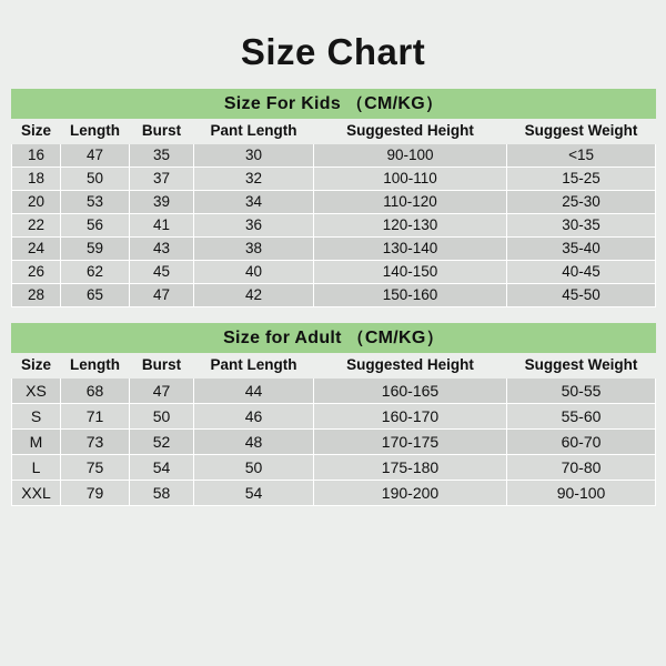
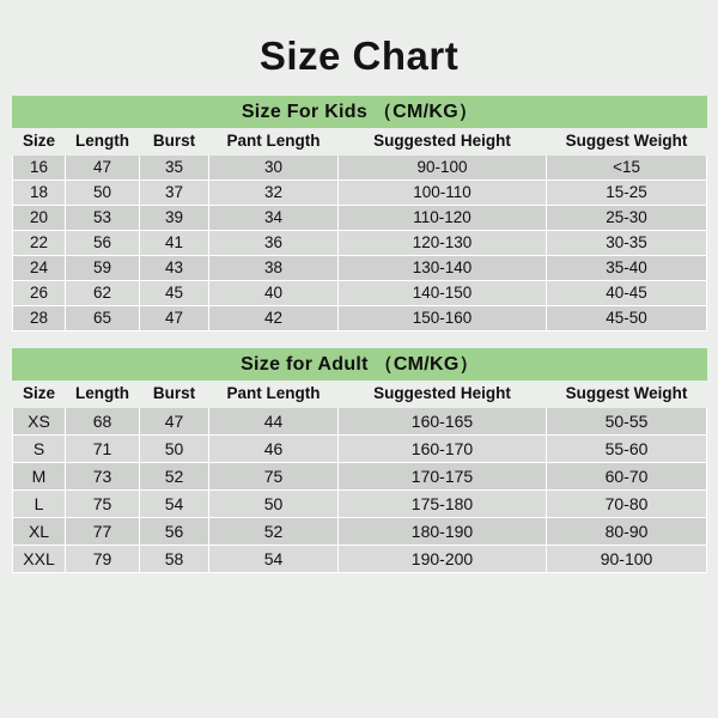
  Size Chart
  Size For Kids （CM/KG）
  Size	Length	Burst	Pant Length	Suggested Height	Suggest Weight
  16	47	35	30	90-100	<15
  18	50	37	32	100-110	15-25
  20	53	39	34	110-120	25-30
  22	56	41	36	120-130	30-35
  24	59	43	38	130-140	35-40
  26	62	45	40	140-150	40-45
  28	65	47	42	150-160	45-50
  Size for Adult （CM/KG）
  Size	Length	Burst	Pant Length	Suggested Height	Suggest Weight
  XS	68	47	44	160-165	50-55
  S	71	50	46	160-170	55-60
- M	73	52	48	170-175	60-70
+ M	73	52	75	170-175	60-70
  L	75	54	50	175-180	70-80
+ XL	77	56	52	180-190	80-90
  XXL	79	58	54	190-200	90-100
